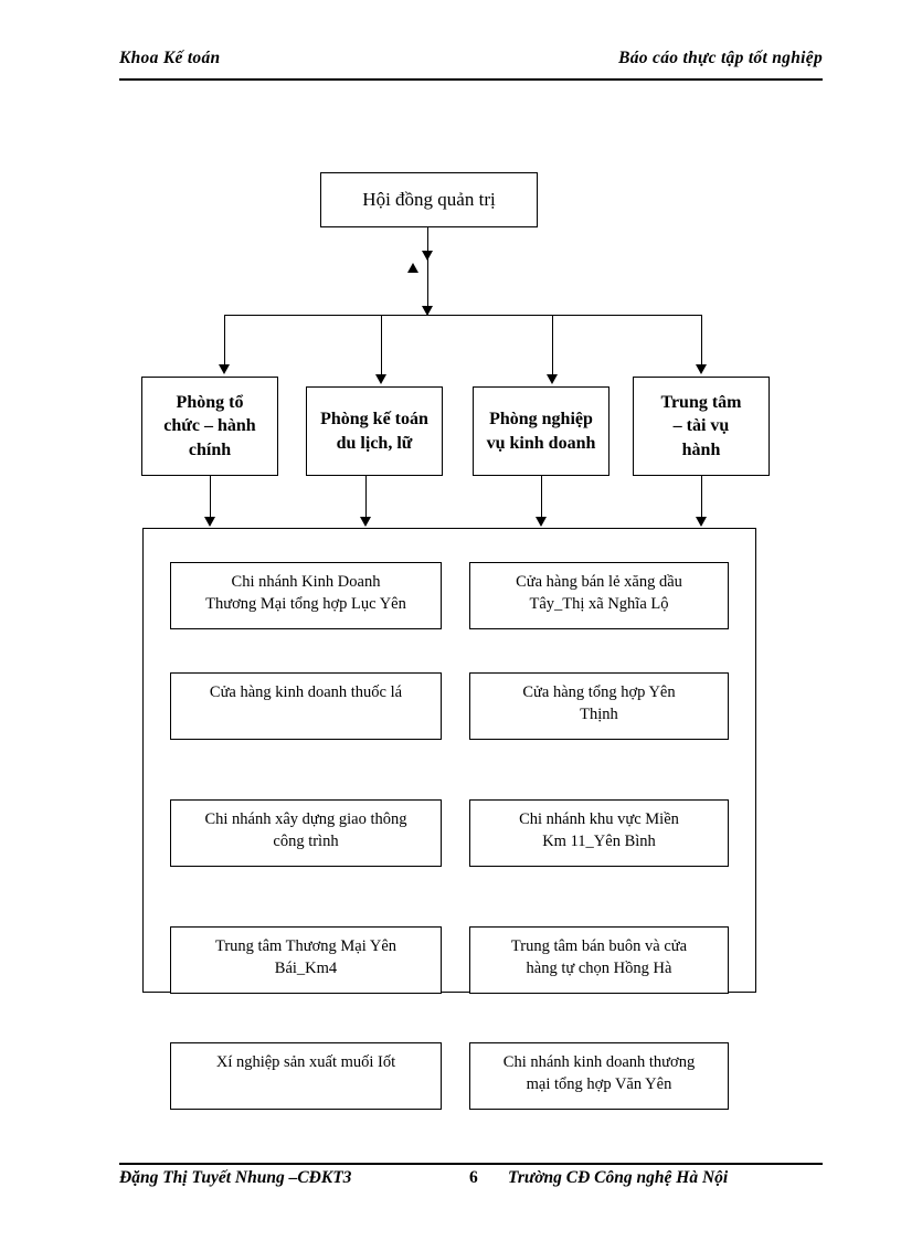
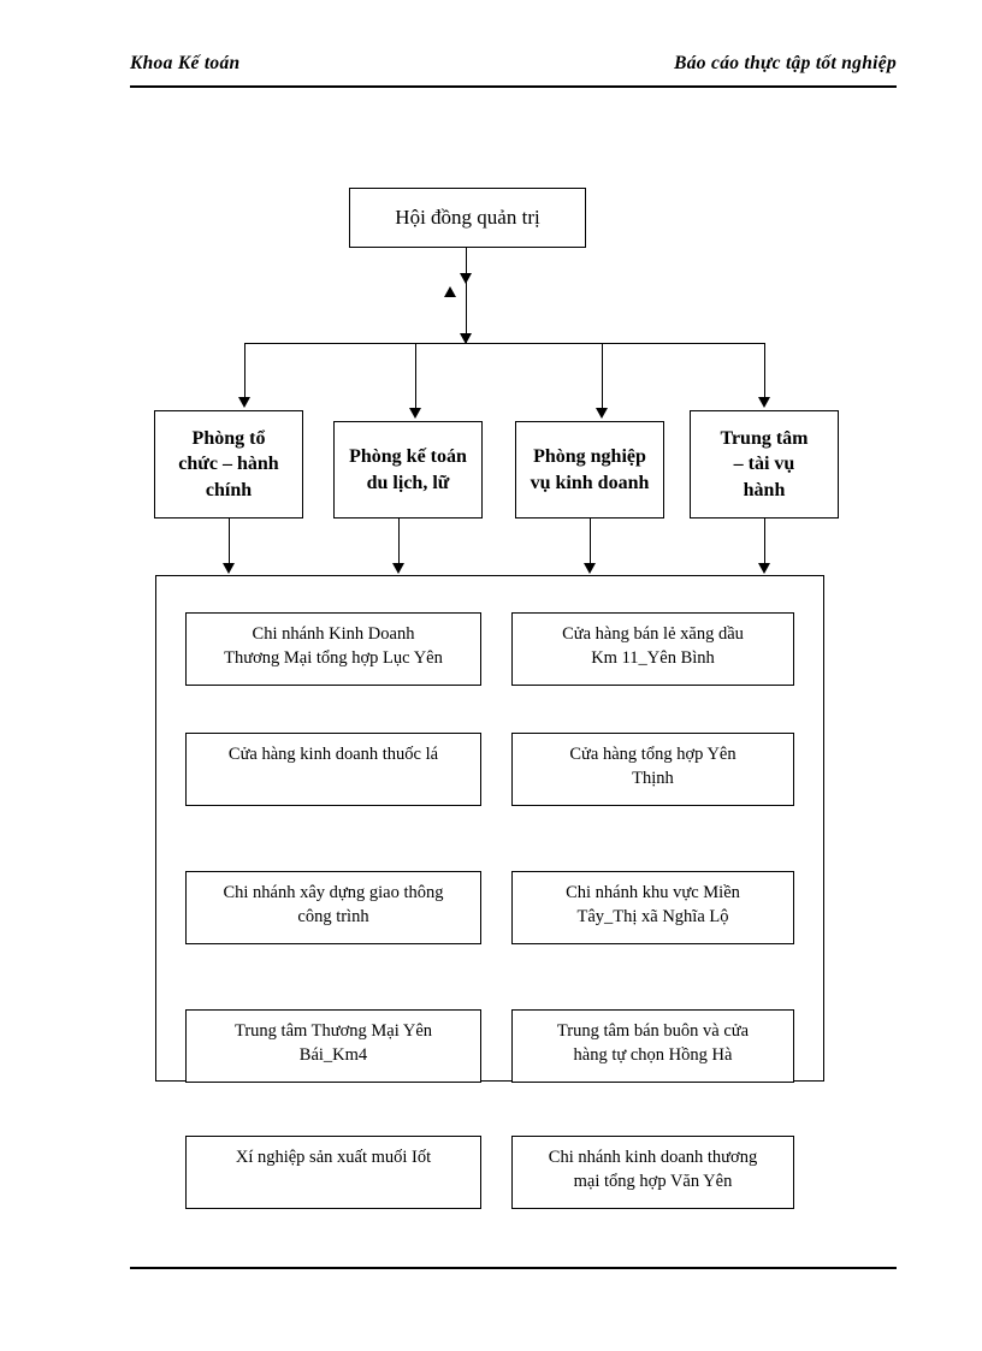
  Khoa Kế toán
  Báo cáo thực tập tốt nghiệp
  Hội đồng quản trị
  Phòng tổ
  chức – hành
  chính
  Phòng kế toán
  du lịch, lữ
  Phòng nghiệp
  vụ kinh doanh
  Trung tâm
  – tài vụ
  hành
  Chi nhánh Kinh Doanh
  Thương Mại tổng hợp Lục Yên
  Cửa hàng bán lẻ xăng dầu
- Tây_Thị xã Nghĩa Lộ
+ Km 11_Yên Bình
  Cửa hàng kinh doanh thuốc lá
  Cửa hàng tổng hợp Yên
  Thịnh
  Chi nhánh xây dựng giao thông
  công trình
  Chi nhánh khu vực Miền
- Km 11_Yên Bình
+ Tây_Thị xã Nghĩa Lộ
  Trung tâm Thương Mại Yên
  Bái_Km4
  Trung tâm bán buôn và cửa
  hàng tự chọn Hồng Hà
  Xí nghiệp sản xuất muối Iốt
  Chi nhánh kinh doanh thương
  mại tổng hợp Văn Yên
- Đặng Thị Tuyết Nhung –CĐKT3
- 6
- Trường CĐ Công nghệ Hà Nội
